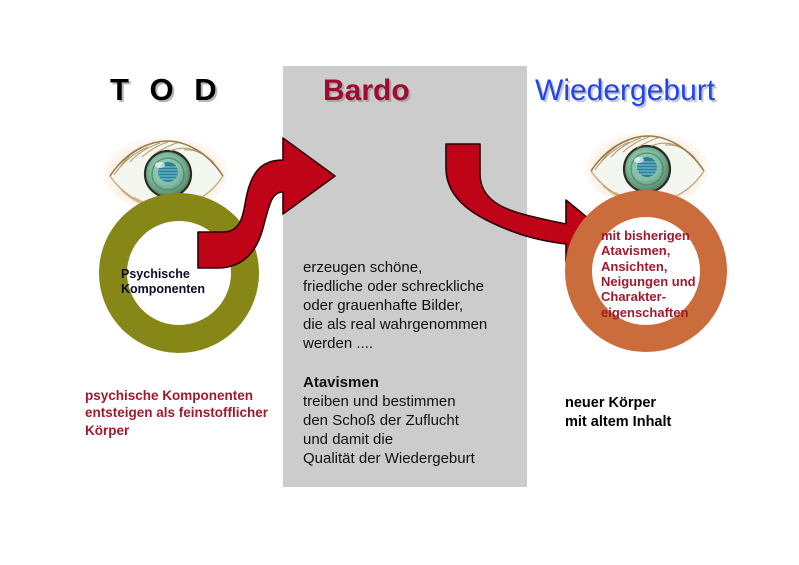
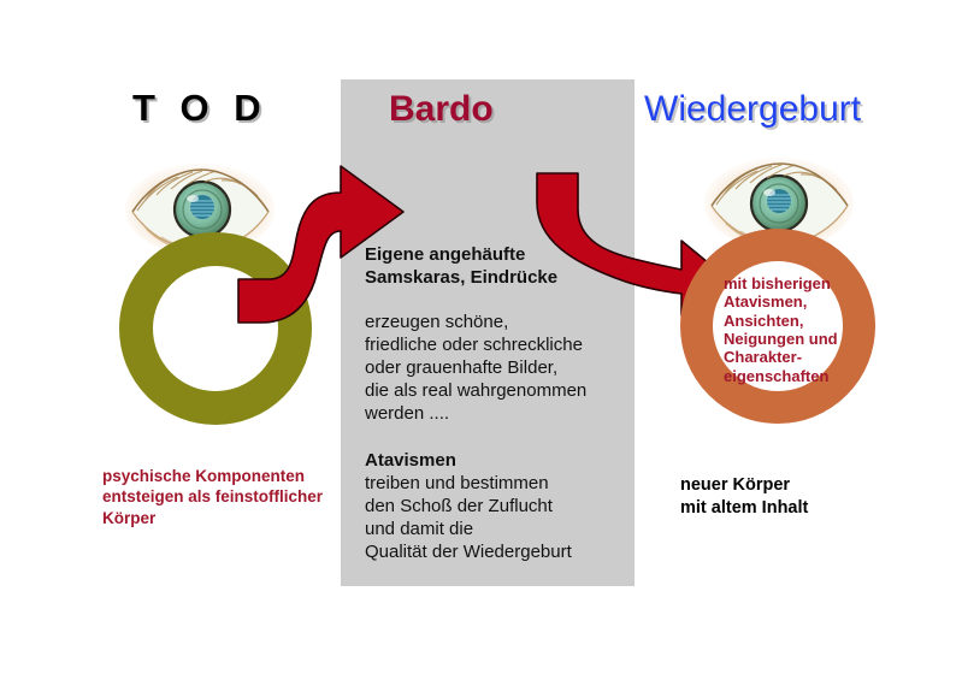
  T O D
- Psychische
- Komponenten
  psychische Komponenten
  entsteigen als feinstofflicher
  Körper
  Bardo
+ Eigene angehäufte
+ Samskaras, Eindrücke
  erzeugen schöne,
  friedliche oder schreckliche
  oder grauenhafte Bilder,
  die als real wahrgenommen
  werden ....
  Atavismen
  treiben und bestimmen
  den Schoß der Zuflucht
  und damit die
  Qualität der Wiedergeburt
  Wiedergeburt
  mit bisherigen
  Atavismen,
  Ansichten,
  Neigungen und
  Charakter-
  eigenschaften
  neuer Körper
  mit altem Inhalt
